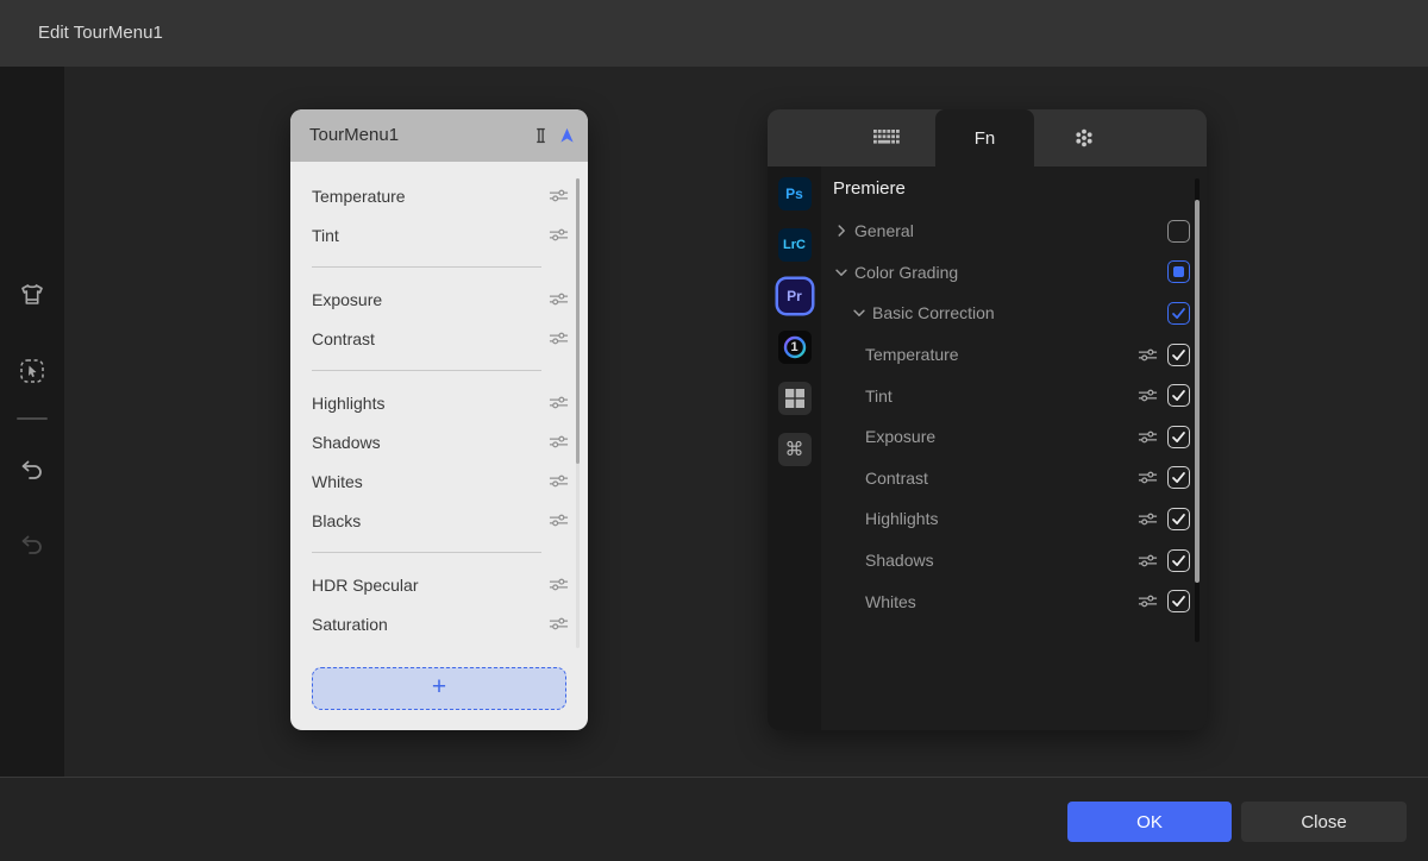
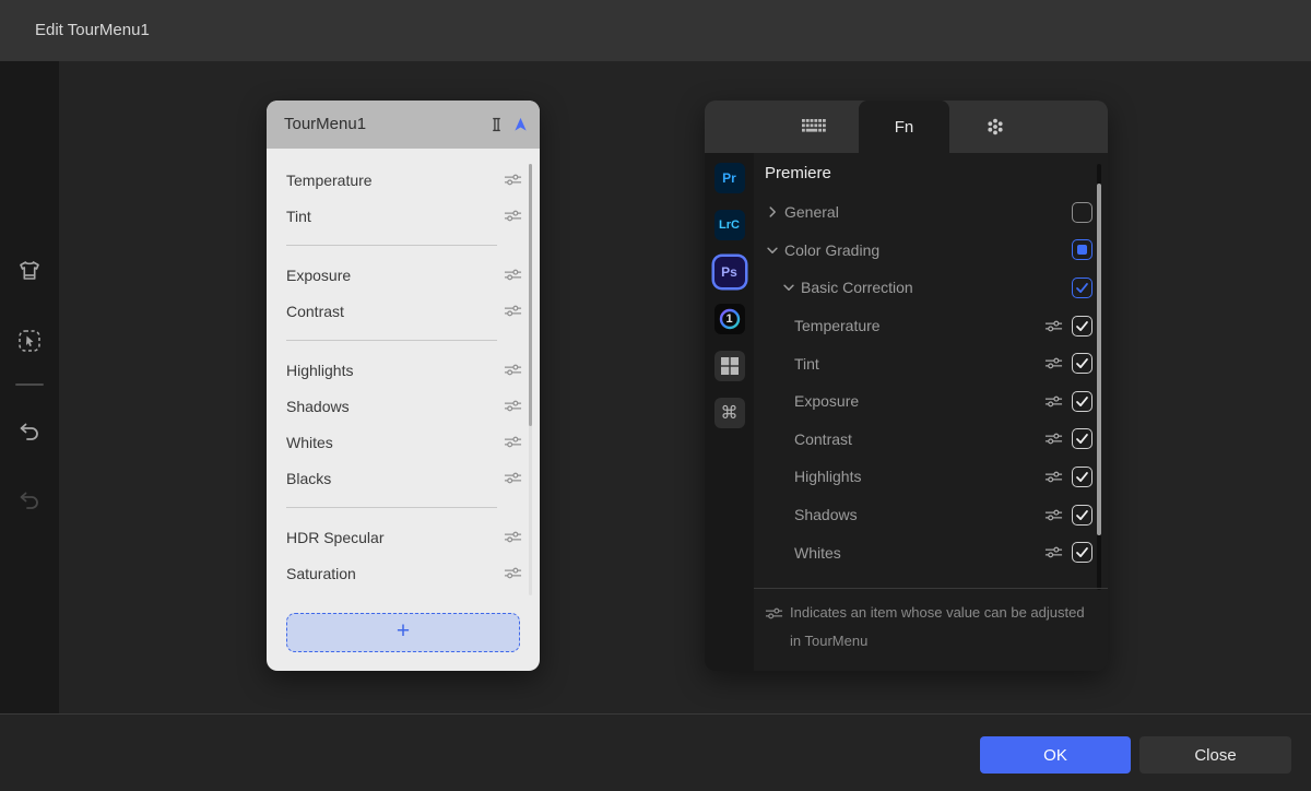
  Edit TourMenu1
  OK
  Close
  TourMenu1
  Temperature
  Tint
  Exposure
  Contrast
  Highlights
  Shadows
  Whites
  Blacks
  HDR Specular
  Saturation
  +
  Fn
- Ps
+ Pr
  LrC
- Pr
+ Ps
  1
  ⌘
  Premiere
  General
  Color Grading
  Basic Correction
  Temperature
  Tint
  Exposure
  Contrast
  Highlights
  Shadows
  Whites
+ Indicates an item whose value can be adjusted
+ in TourMenu
